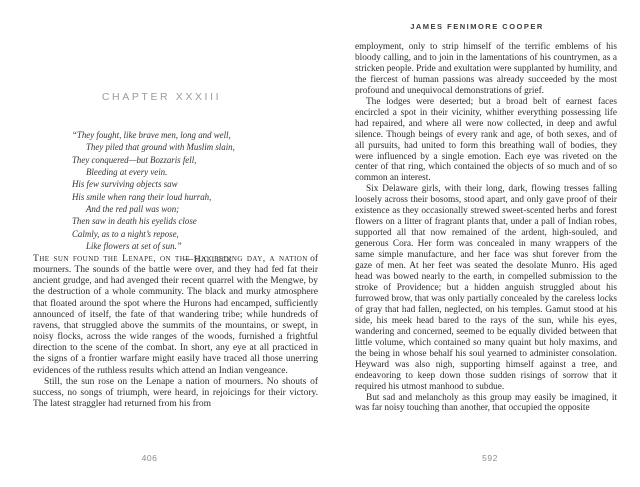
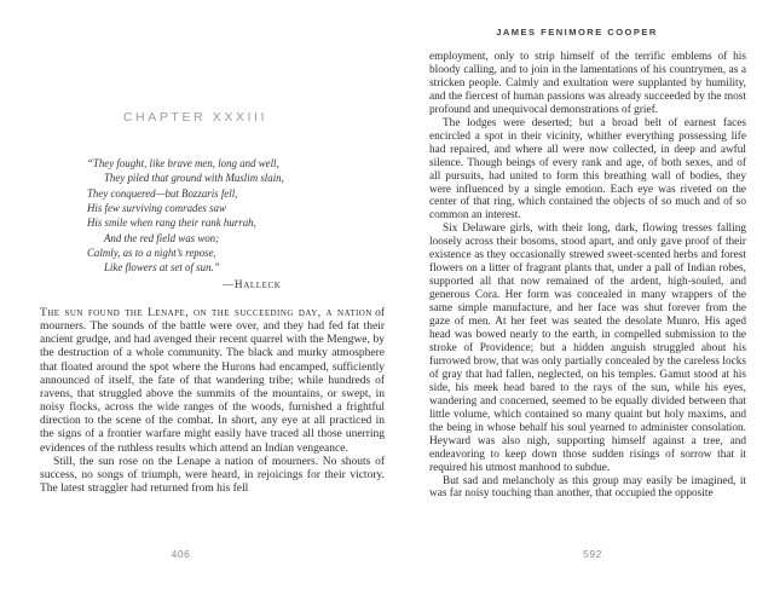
  CHAPTER XXXIII
  “They fought, like brave men, long and well,
  They piled that ground with Muslim slain,
  They conquered—but Bozzaris fell,
- Bleeding at every vein.
- His few surviving objects saw
+ His few surviving comrades saw
- His smile when rang their loud hurrah,
+ His smile when rang their rank hurrah,
- And the red pall was won;
+ And the red field was won;
- Then saw in death his eyelids close
  Calmly, as to a night’s repose,
  Like flowers at set of sun.”
  —Halleck
  The sun found the Lenape, on the succeeding day, a nation of mourners. The sounds of the battle were over, and they had fed fat their ancient grudge, and had avenged their recent quarrel with the Mengwe, by the destruction of a whole community. The black and murky atmosphere that floated around the spot where the Hurons had encamped, sufficiently announced of itself, the fate of that wandering tribe; while hundreds of ravens, that struggled above the summits of the mountains, or swept, in noisy flocks, across the wide ranges of the woods, furnished a frightful direction to the scene of the combat. In short, any eye at all practiced in the signs of a frontier warfare might easily have traced all those unerring evidences of the ruthless results which attend an Indian vengeance.
- Still, the sun rose on the Lenape a nation of mourners. No shouts of success, no songs of triumph, were heard, in rejoicings for their victory. The latest straggler had returned from his from
+ Still, the sun rose on the Lenape a nation of mourners. No shouts of success, no songs of triumph, were heard, in rejoicings for their victory. The latest straggler had returned from his fell
  406
  JAMES FENIMORE COOPER
- employment, only to strip himself of the terrific emblems of his bloody calling, and to join in the lamentations of his countrymen, as a stricken people. Pride and exultation were supplanted by humility, and the fiercest of human passions was already succeeded by the most profound and unequivocal demonstrations of grief.
+ employment, only to strip himself of the terrific emblems of his bloody calling, and to join in the lamentations of his countrymen, as a stricken people. Calmly and exultation were supplanted by humility, and the fiercest of human passions was already succeeded by the most profound and unequivocal demonstrations of grief.
  The lodges were deserted; but a broad belt of earnest faces encircled a spot in their vicinity, whither everything possessing life had repaired, and where all were now collected, in deep and awful silence. Though beings of every rank and age, of both sexes, and of all pursuits, had united to form this breathing wall of bodies, they were influenced by a single emotion. Each eye was riveted on the center of that ring, which contained the objects of so much and of so common an interest.
  Six Delaware girls, with their long, dark, flowing tresses falling loosely across their bosoms, stood apart, and only gave proof of their existence as they occasionally strewed sweet-scented herbs and forest flowers on a litter of fragrant plants that, under a pall of Indian robes, supported all that now remained of the ardent, high-souled, and generous Cora. Her form was concealed in many wrappers of the same simple manufacture, and her face was shut forever from the gaze of men. At her feet was seated the desolate Munro. His aged head was bowed nearly to the earth, in compelled submission to the stroke of Providence; but a hidden anguish struggled about his furrowed brow, that was only partially concealed by the careless locks of gray that had fallen, neglected, on his temples. Gamut stood at his side, his meek head bared to the rays of the sun, while his eyes, wandering and concerned, seemed to be equally divided between that little volume, which contained so many quaint but holy maxims, and the being in whose behalf his soul yearned to administer consolation. Heyward was also nigh, supporting himself against a tree, and endeavoring to keep down those sudden risings of sorrow that it required his utmost manhood to subdue.
  But sad and melancholy as this group may easily be imagined, it was far noisy touching than another, that occupied the opposite
  592
